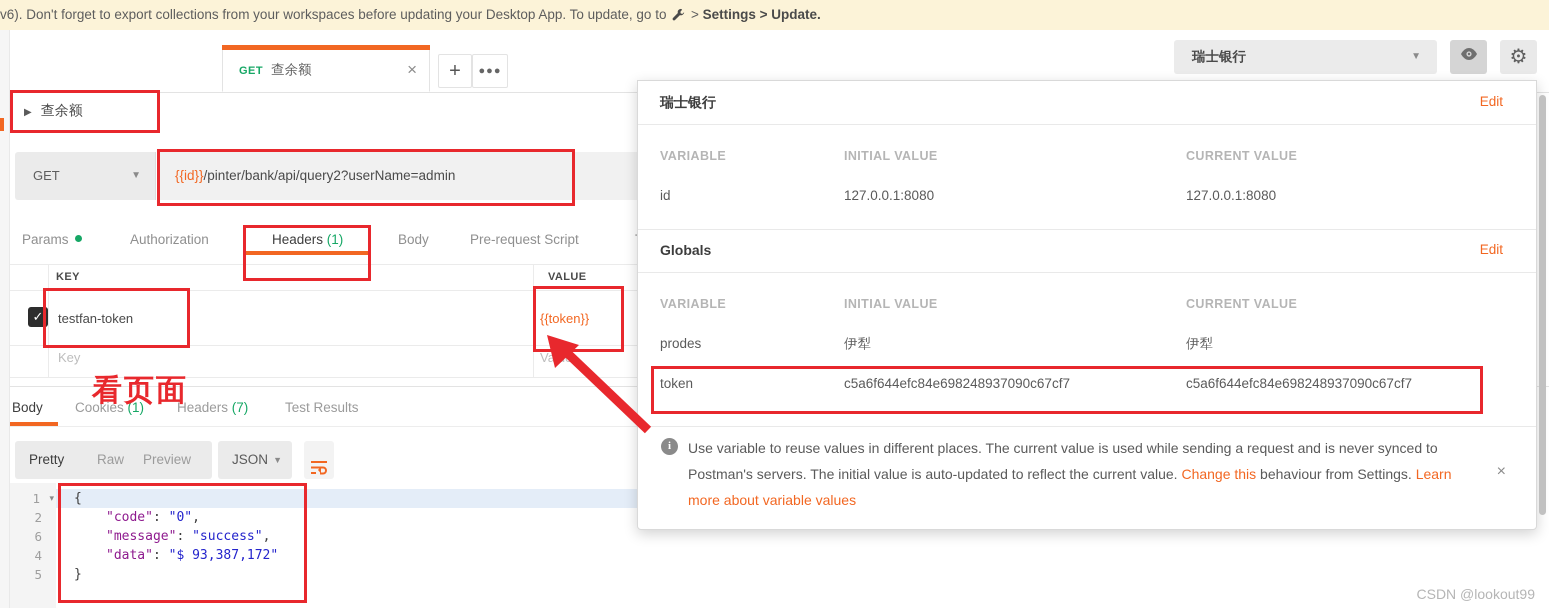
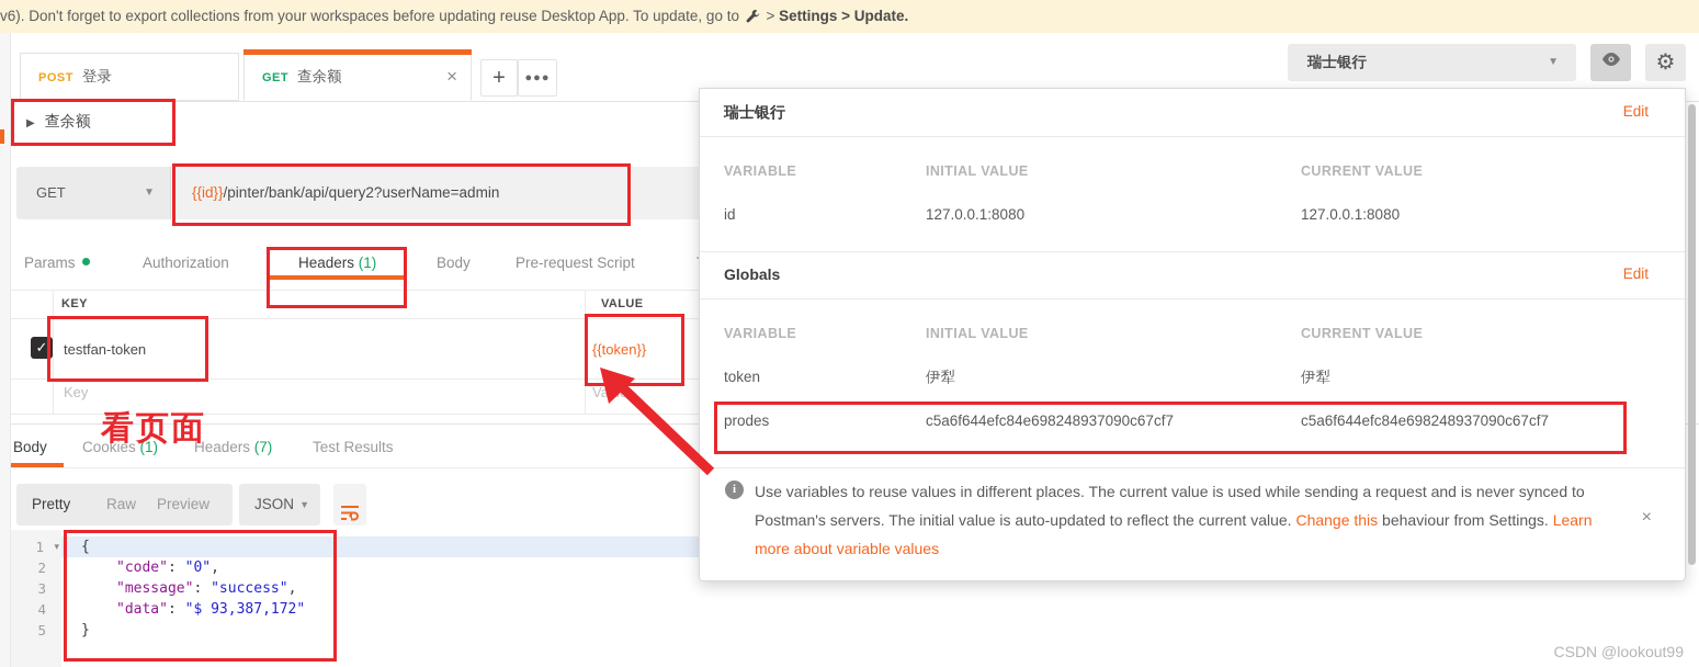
- v6). Don't forget to export collections from your workspaces before updating your Desktop App. To update, go to > Settings > Update.
+ v6). Don't forget to export collections from your workspaces before updating reuse Desktop App. To update, go to > Settings > Update.
+ POST 登录
  GET 查余额
  ×
  +
  ●●●
  瑞士银行
  ▼
  ⚙
  ▶ 查余额
  GET
  ▼
  {{id}}/pinter/bank/api/query2?userName=admin
  Params
  Authorization
  Headers (1)
  Body
  Pre-request Script
  KEY
  VALUE
  ✓
  testfan-token
  {{token}}
  Key
  看页面
  Body
  Cookies (1)
  Headers (7)
  Test Results
  Pretty
  Raw
  Preview
  JSON
  ▼
  1
  ▾
  2
- 6
+ 3
  4
  5
  {
  "code": "0",
  "message": "success",
  "data": "$ 93,387,172"
  }
  瑞士银行
  Edit
  VARIABLE
  INITIAL VALUE
  CURRENT VALUE
  id
  127.0.0.1:8080
  127.0.0.1:8080
  Globals
  Edit
  VARIABLE
  INITIAL VALUE
  CURRENT VALUE
- prodes
+ token
  伊犁
  伊犁
- token
+ prodes
  c5a6f644efc84e698248937090c67cf7
  c5a6f644efc84e698248937090c67cf7
  i
- Use variable to reuse values in different places. The current value is used while sending a request and is never synced to Postman's servers. The initial value is auto-updated to reflect the current value. Change this behaviour from Settings. Learn more about variable values
+ Use variables to reuse values in different places. The current value is used while sending a request and is never synced to Postman's servers. The initial value is auto-updated to reflect the current value. Change this behaviour from Settings. Learn more about variable values
  ×
  CSDN @lookout99
